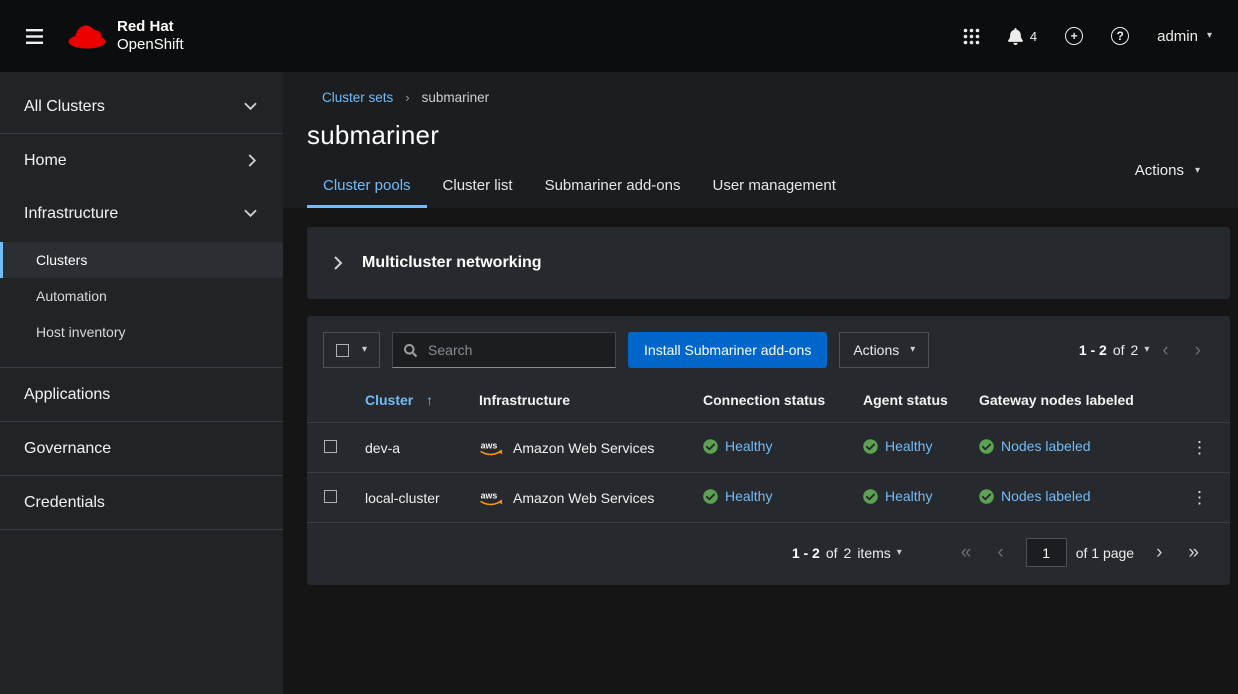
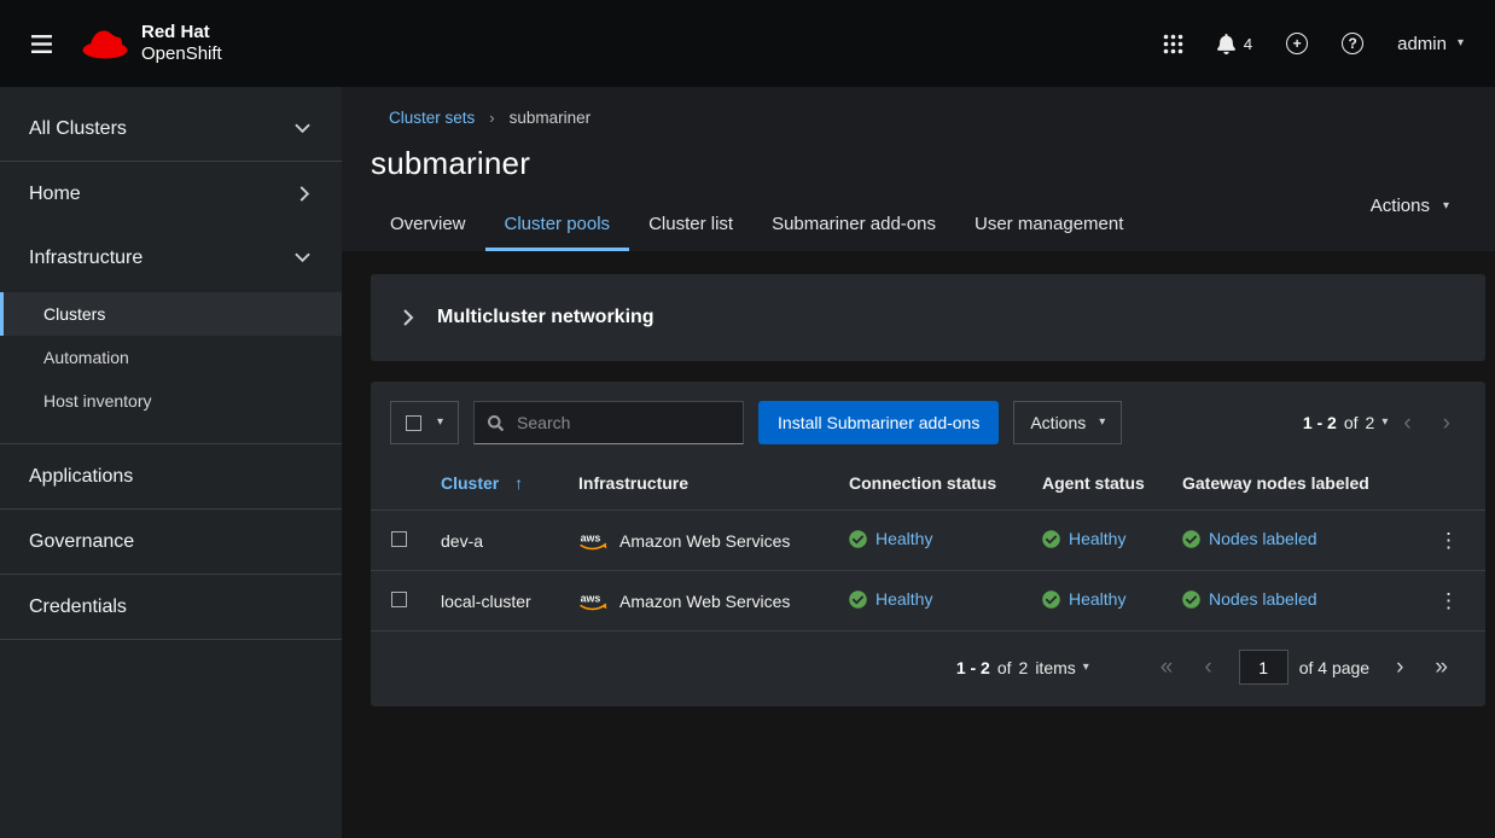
  Red Hat
  OpenShift
  4
  +
  ?
  admin
  ▾
  All Clusters
  Home
  Infrastructure
  Clusters
  Automation
  Host inventory
  Applications
  Governance
  Credentials
  Cluster sets
  ›
  submariner
  submariner
  Actions
  ▾
+ Overview
  Cluster pools
  Cluster list
  Submariner add-ons
  User management
  Multicluster networking
  ▾
  Search
  Install Submariner add-ons
  Actions
  ▾
  1 - 2
  of
  2
  ▾
  ‹
  ›
  	Cluster ↑	Infrastructure	Connection status	Agent status	Gateway nodes labeled
  	dev-a	aws Amazon Web Services	Healthy	Healthy	Nodes labeled	⋮
  	local-cluster	aws Amazon Web Services	Healthy	Healthy	Nodes labeled	⋮
  1 - 2
  of
  2
  items
  ▾
  «
  ‹
  1
- of 1 page
+ of 4 page
  ›
  »
